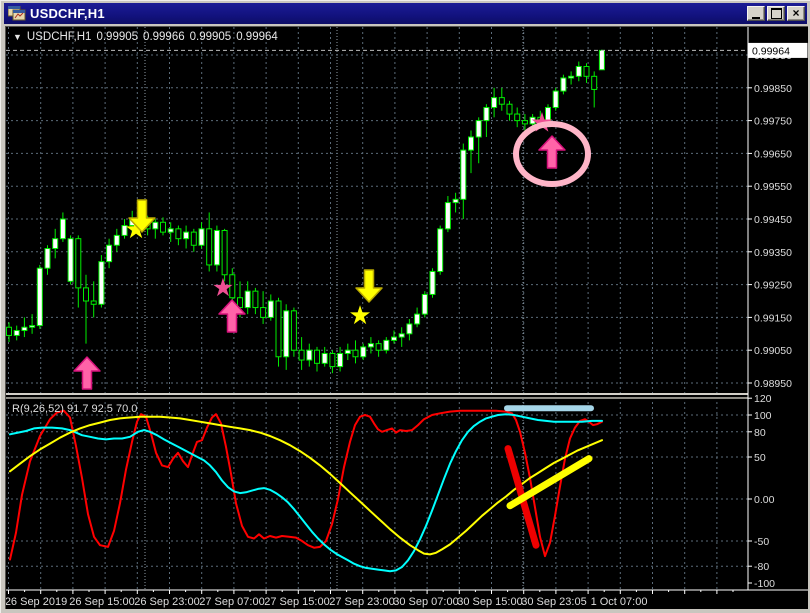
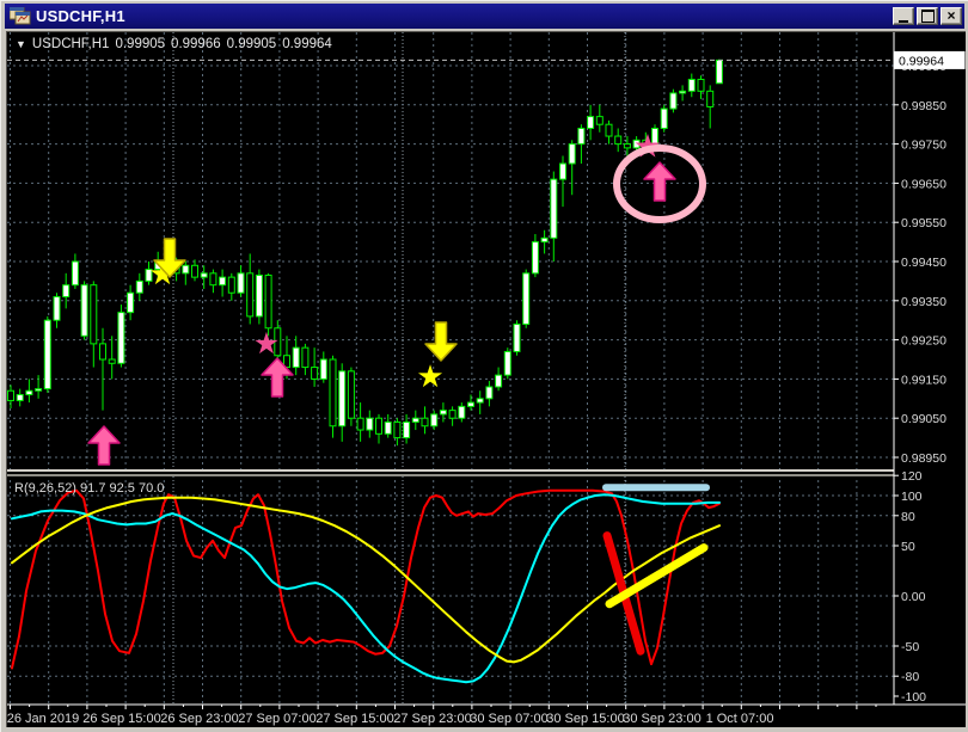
  USDCHF,H1
  ×
  ★
  ★
  ★
  R(9,26,52) 91.7 92.5 70.0
  0.98950
  0.99050
  0.99150
  0.99250
  0.99350
  0.99450
  0.99550
  0.99650
  0.99750
  0.99850
  0.99964
  120
  100
  80
  50
  0.00
  -50
  -80
  -100
- 26 Sep 2019
+ 26 Jan 2019
  26 Sep 15:00
  26 Sep 23:00
  27 Sep 07:00
  27 Sep 15:00
  27 Sep 23:00
  30 Sep 07:00
  30 Sep 15:00
- 30 Sep 23:05
+ 30 Sep 23:00
  1 Oct 07:00
  ▼
  USDCHF,H1
  0.99905
  0.99966
  0.99905
  0.99964
